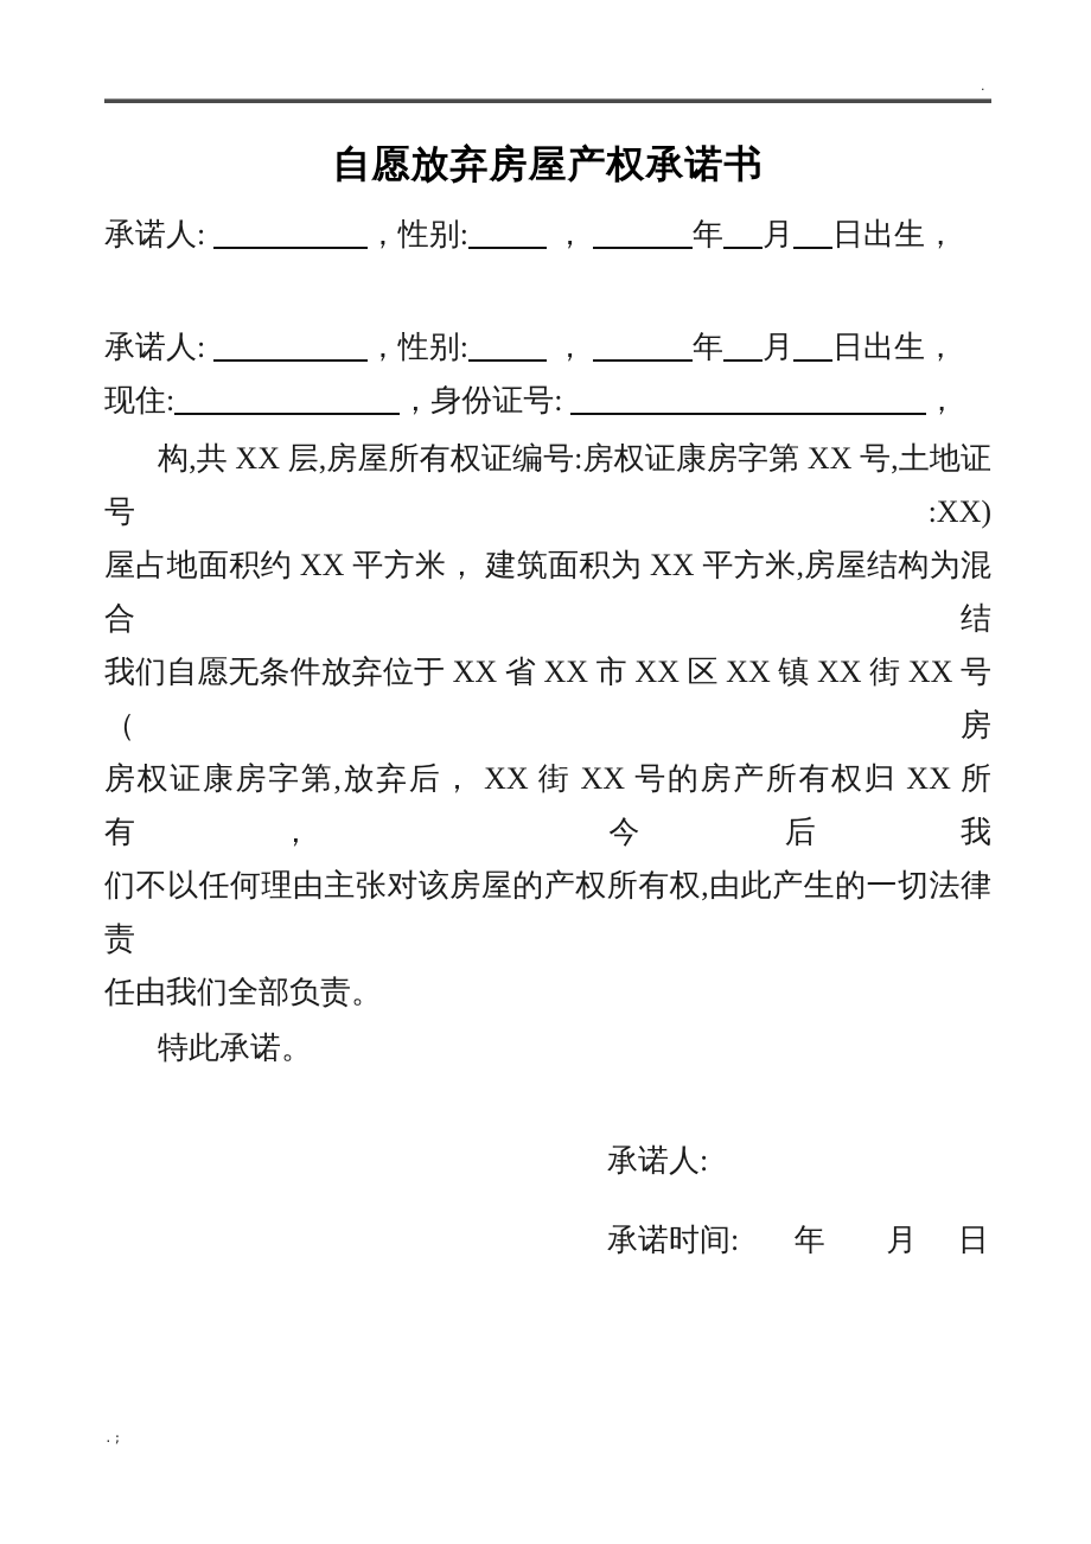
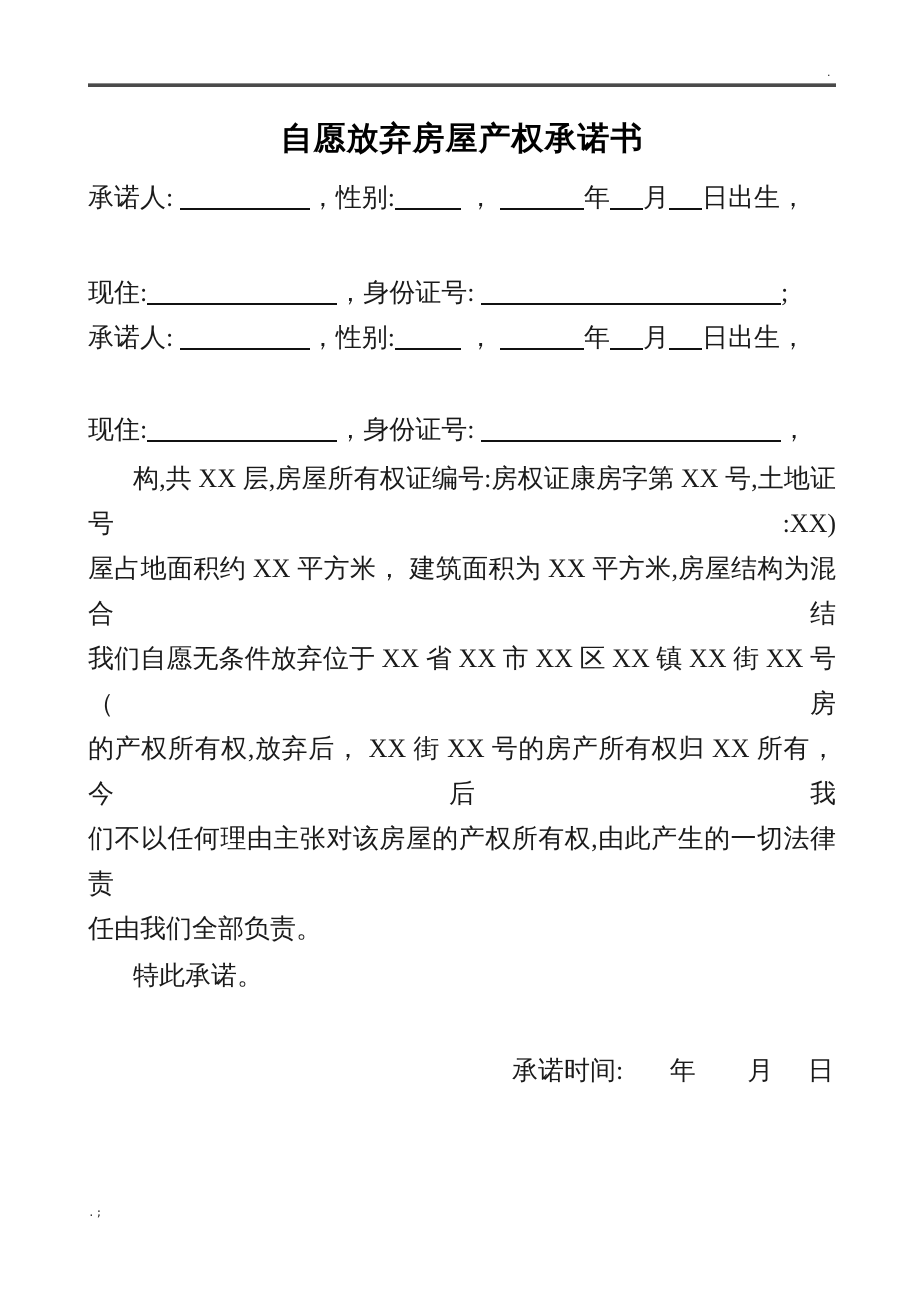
  .
  自愿放弃房屋产权承诺书
  承诺人: ，性别: ， 年 月 日出生，
+ 现住: ，身份证号: ;
  承诺人: ，性别: ， 年 月 日出生，
  现住: ，身份证号: ，
  构,共 XX 层,房屋所有权证编号:房权证康房字第 XX 号,土地证号:XX)
  屋占地面积约 XX 平方米， 建筑面积为 XX 平方米,房屋结构为混合结
  我们自愿无条件放弃位于 XX 省 XX 市 XX 区 XX 镇 XX 街 XX 号（房
- 房权证康房字第,放弃后， XX 街 XX 号的房产所有权归 XX 所有， 今后我
+ 的产权所有权,放弃后， XX 街 XX 号的房产所有权归 XX 所有， 今后我
  们不以任何理由主张对该房屋的产权所有权,由此产生的一切法律责
  任由我们全部负责。
  特此承诺。
- 承诺人:
  承诺时间: 年 月 日
  .;
